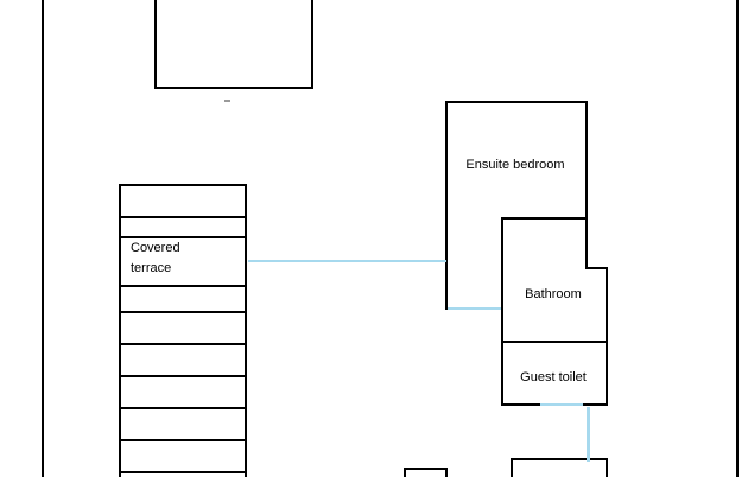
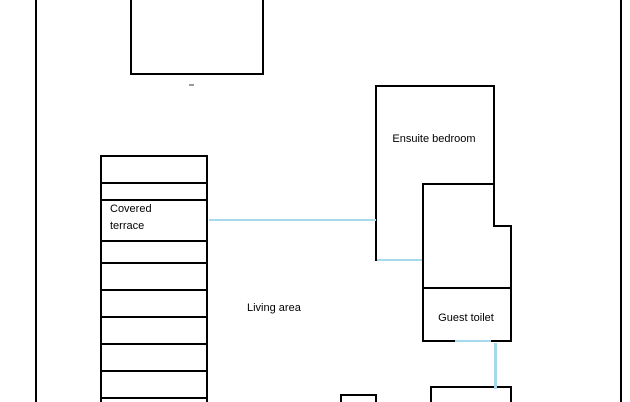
  Covered terrace
+ Living area
  Ensuite bedroom
- Bathroom
  Guest toilet
